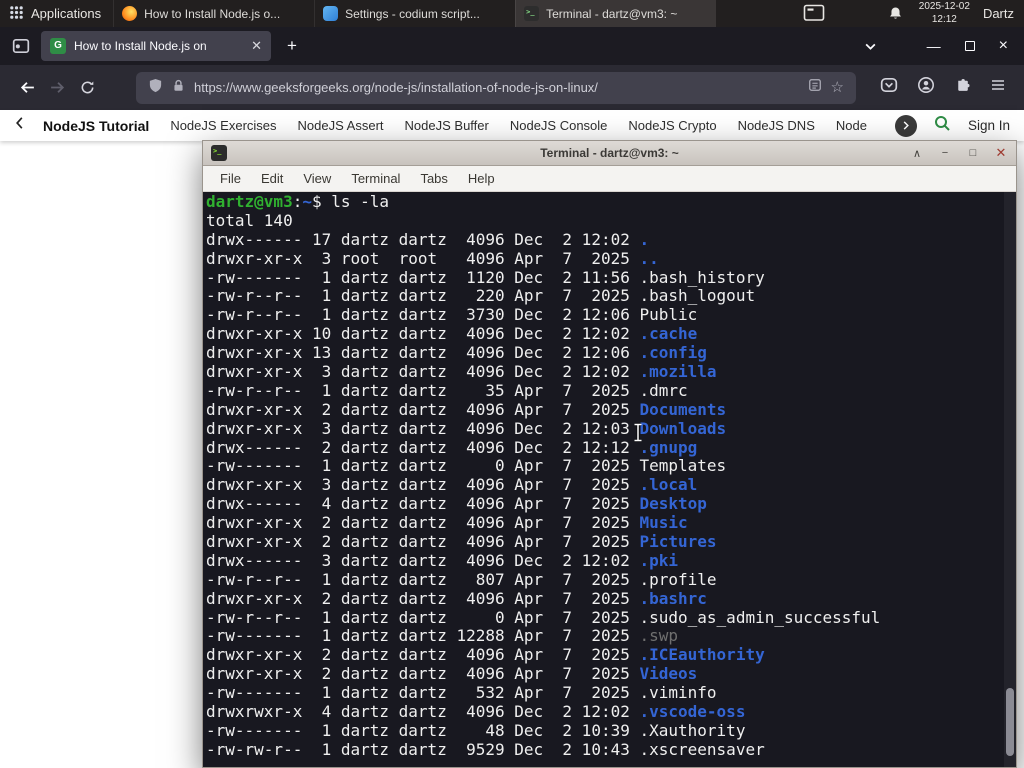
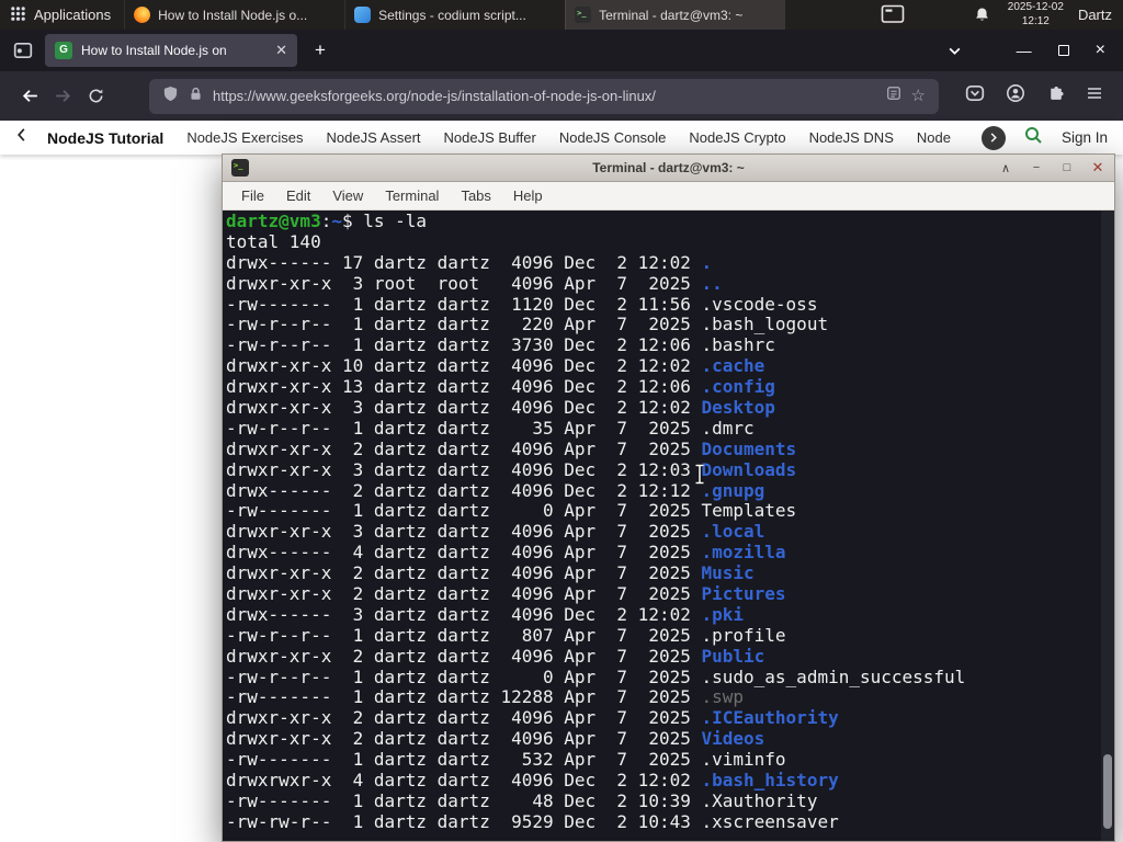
  Applications
  How to Install Node.js o...
  Settings - codium script...
  Terminal - dartz@vm3: ~
  2025-12-02
  12:12
  Dartz
  G
  How to Install Node.js on
  ✕
  +
  —
  ×
  https://www.geeksforgeeks.org/node-js/installation-of-node-js-on-linux/
  ☆
  NodeJS Tutorial
  NodeJS Exercises
  NodeJS Assert
  NodeJS Buffer
  NodeJS Console
  NodeJS Crypto
  NodeJS DNS
  Node
  Sign In
  Terminal - dartz@vm3: ~
  ∧
  −
  □
  ✕
  File
  Edit
  View
  Terminal
  Tabs
  Help
  dartz@vm3:~$ ls -la
  total 140
  drwx------ 17 dartz dartz 4096 Dec 2 12:02 .
  drwxr-xr-x 3 root root 4096 Apr 7 2025 ..
- -rw------- 1 dartz dartz 1120 Dec 2 11:56 .bash_history
+ -rw------- 1 dartz dartz 1120 Dec 2 11:56 .vscode-oss
  -rw-r--r-- 1 dartz dartz 220 Apr 7 2025 .bash_logout
- -rw-r--r-- 1 dartz dartz 3730 Dec 2 12:06 Public
+ -rw-r--r-- 1 dartz dartz 3730 Dec 2 12:06 .bashrc
  drwxr-xr-x 10 dartz dartz 4096 Dec 2 12:02 .cache
  drwxr-xr-x 13 dartz dartz 4096 Dec 2 12:06 .config
- drwxr-xr-x 3 dartz dartz 4096 Dec 2 12:02 .mozilla
+ drwxr-xr-x 3 dartz dartz 4096 Dec 2 12:02 Desktop
  -rw-r--r-- 1 dartz dartz 35 Apr 7 2025 .dmrc
  drwxr-xr-x 2 dartz dartz 4096 Apr 7 2025 Documents
  drwxr-xr-x 3 dartz dartz 4096 Dec 2 12:03 Downloads
  drwx------ 2 dartz dartz 4096 Dec 2 12:12 .gnupg
  -rw------- 1 dartz dartz 0 Apr 7 2025 Templates
  drwxr-xr-x 3 dartz dartz 4096 Apr 7 2025 .local
- drwx------ 4 dartz dartz 4096 Apr 7 2025 Desktop
+ drwx------ 4 dartz dartz 4096 Apr 7 2025 .mozilla
  drwxr-xr-x 2 dartz dartz 4096 Apr 7 2025 Music
  drwxr-xr-x 2 dartz dartz 4096 Apr 7 2025 Pictures
  drwx------ 3 dartz dartz 4096 Dec 2 12:02 .pki
  -rw-r--r-- 1 dartz dartz 807 Apr 7 2025 .profile
- drwxr-xr-x 2 dartz dartz 4096 Apr 7 2025 .bashrc
+ drwxr-xr-x 2 dartz dartz 4096 Apr 7 2025 Public
  -rw-r--r-- 1 dartz dartz 0 Apr 7 2025 .sudo_as_admin_successful
  -rw------- 1 dartz dartz 12288 Apr 7 2025 .swp
  drwxr-xr-x 2 dartz dartz 4096 Apr 7 2025 .ICEauthority
  drwxr-xr-x 2 dartz dartz 4096 Apr 7 2025 Videos
  -rw------- 1 dartz dartz 532 Apr 7 2025 .viminfo
- drwxrwxr-x 4 dartz dartz 4096 Dec 2 12:02 .vscode-oss
+ drwxrwxr-x 4 dartz dartz 4096 Dec 2 12:02 .bash_history
  -rw------- 1 dartz dartz 48 Dec 2 10:39 .Xauthority
  -rw-rw-r-- 1 dartz dartz 9529 Dec 2 10:43 .xscreensaver
